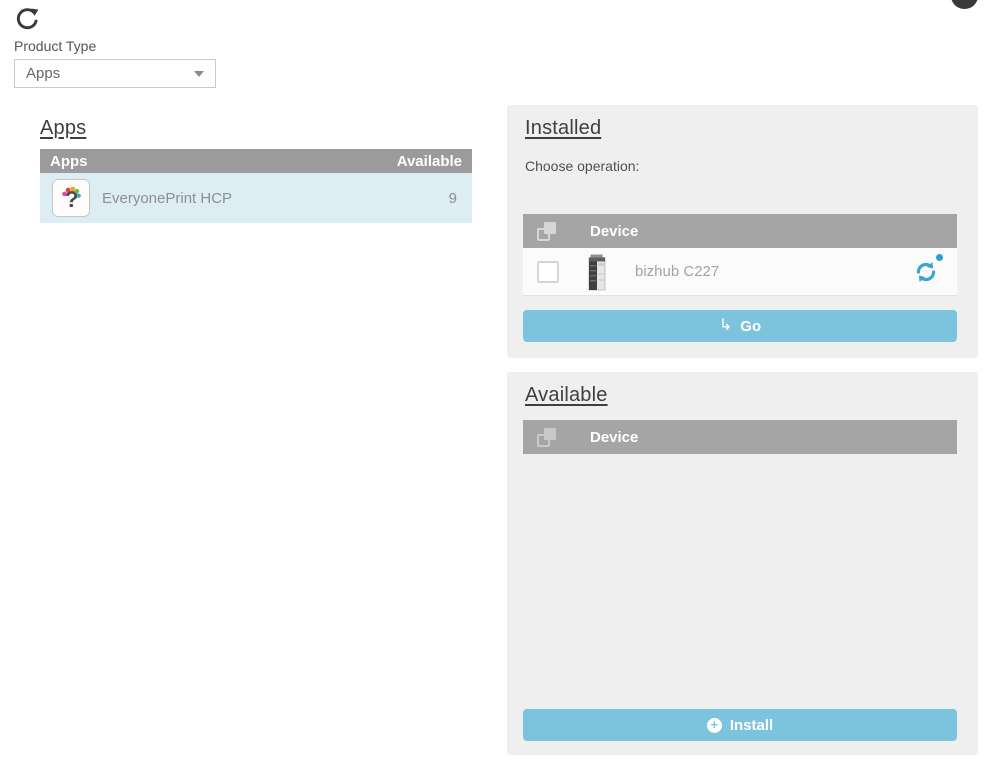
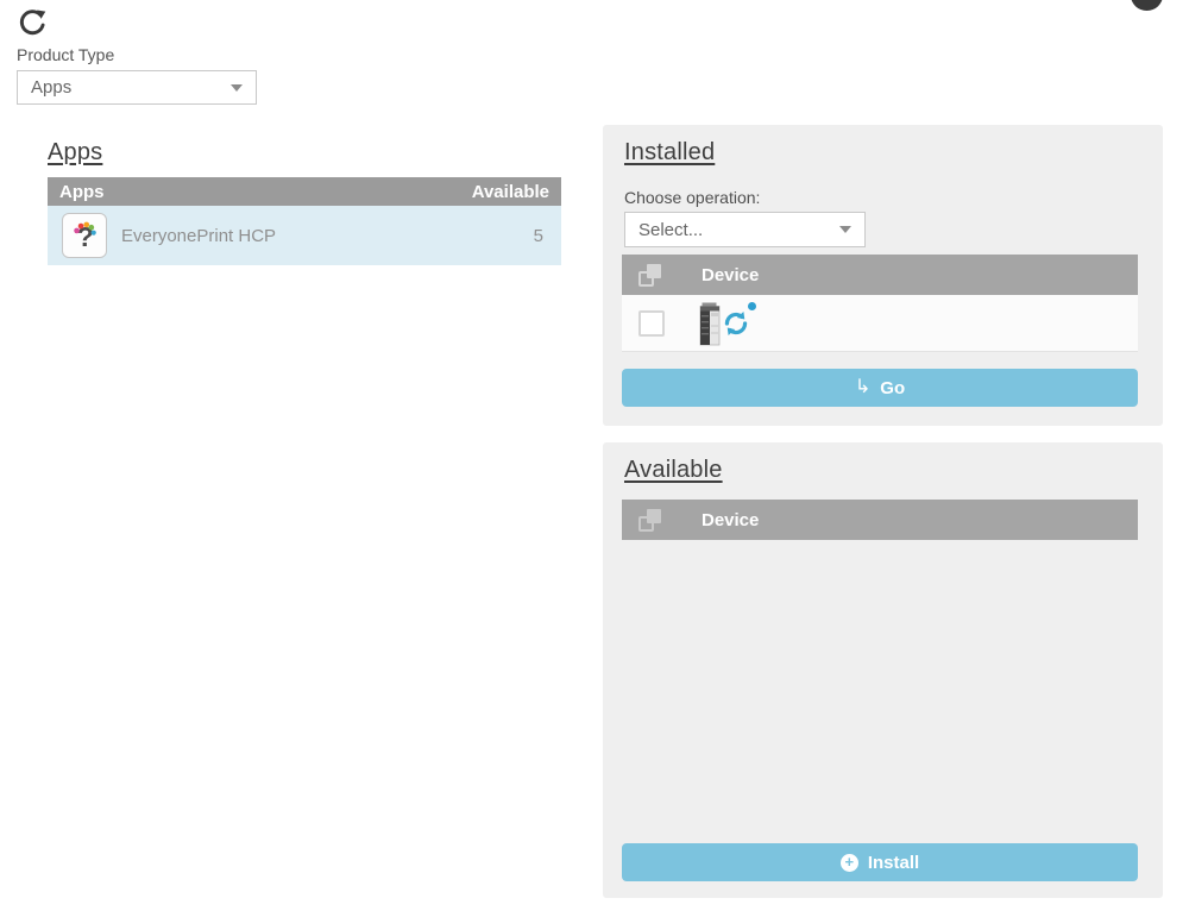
  Product Type
  Apps
  Apps
  Apps
  Available
  ?
  EveryonePrint HCP
- 9
+ 5
  Installed
  Choose operation:
+ Select...
  Device
- bizhub C227
  ↳
  Go
  Available
  Device
  +
  Install
